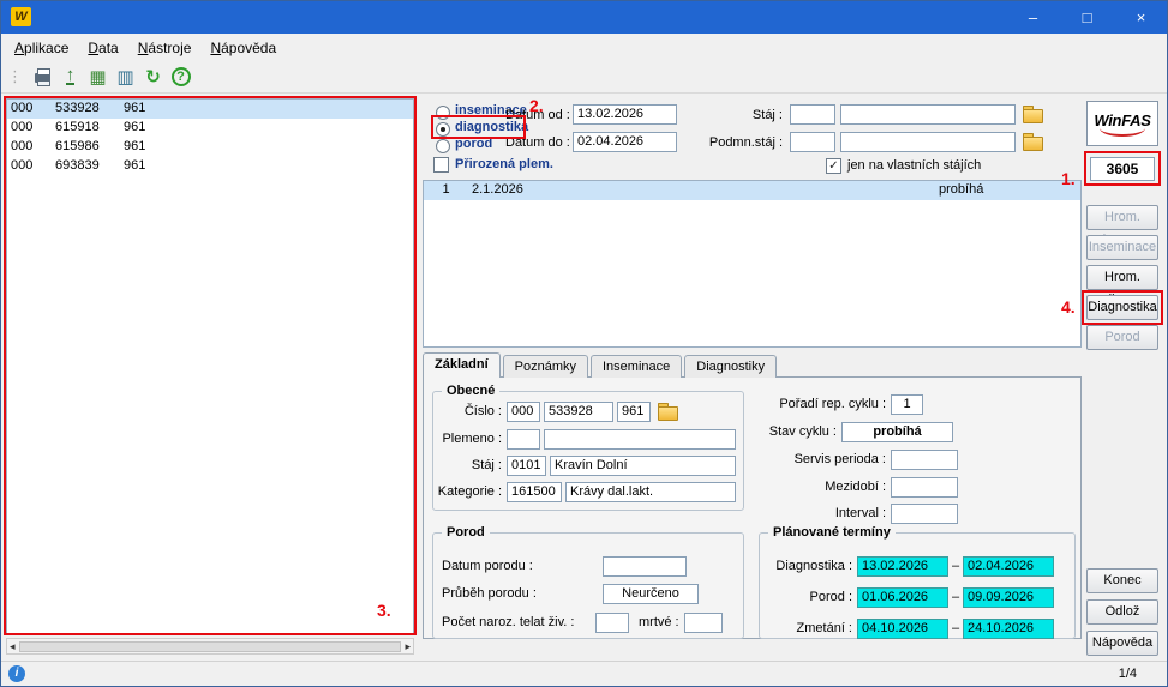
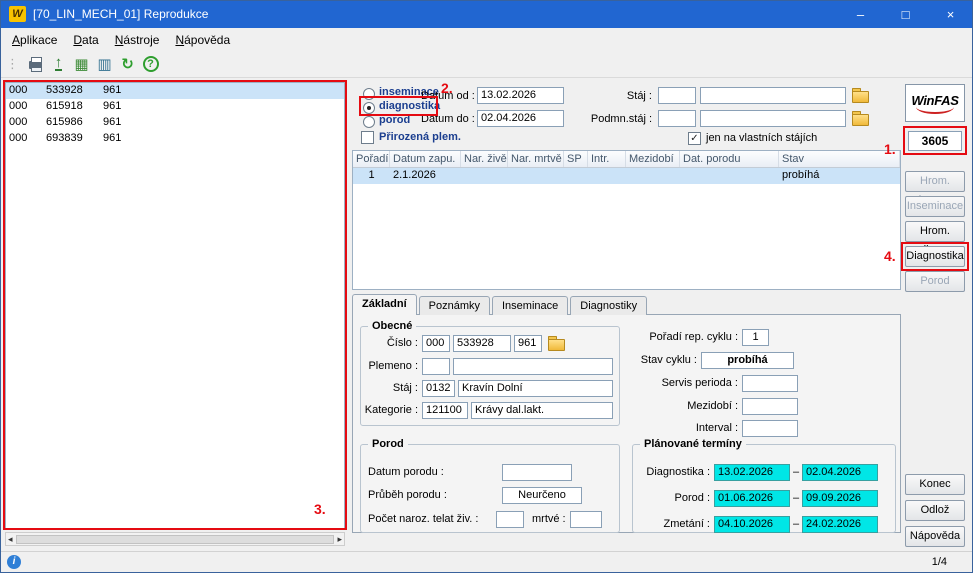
  W
+ [70_LIN_MECH_01] Reprodukce
  –
  □
  ×
  Aplikace
  Data
  Nástroje
  Nápověda
  ⋮
  ↑
  ▦
  ▥
  ↻
  ?
  000
  533928
  961
  000
  615918
  961
  000
  615986
  961
  000
  693839
  961
  ◂
  ▸
  inseminace
  diagnostika
  porod
  Datum od :
  13.02.2026
  Stáj :
  Datum do :
  02.04.2026
  Podmn.stáj :
  Přirozená plem.
  ✓
  jen na vlastních stájích
+ Pořadí
+ Datum zapu.
+ Nar. živě
+ Nar. mrtvě
+ SP
+ Intr.
+ Mezidobí
+ Dat. porodu
+ Stav
  1
  2.1.2026
  probíhá
  Základní
  Poznámky
  Inseminace
  Diagnostiky
  Obecné
  Číslo :
  000
  533928
  961
  Plemeno :
  Stáj :
- 0101
+ 0132
  Kravín Dolní
  Kategorie :
- 161500
+ 121100
  Krávy dal.lakt.
  Pořadí rep. cyklu :
  1
  Stav cyklu :
  probíhá
  Servis perioda :
  Mezidobí :
  Interval :
  Porod
  Datum porodu :
  Průběh porodu :
  Neurčeno
  Počet naroz. telat živ. :
  mrtvé :
  Plánované termíny
  Diagnostika :
  13.02.2026
  –
  02.04.2026
  Porod :
  01.06.2026
  –
  09.09.2026
  Zmetání :
  04.10.2026
  –
- 24.10.2026
+ 24.02.2026
  WinFAS
  3605
  Inseminace
  Diagnostika
  Porod
  Konec
  Odlož
  Nápověda
  i
  1/4
  3.
  2.
  1.
  4.
